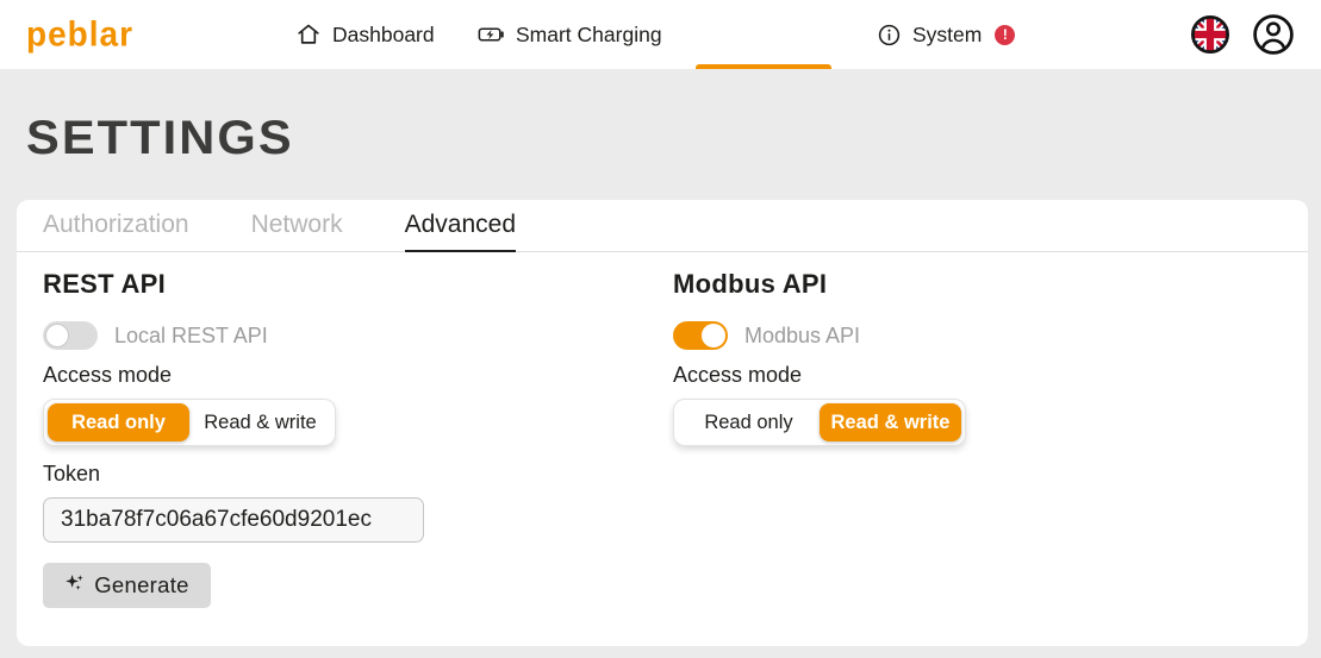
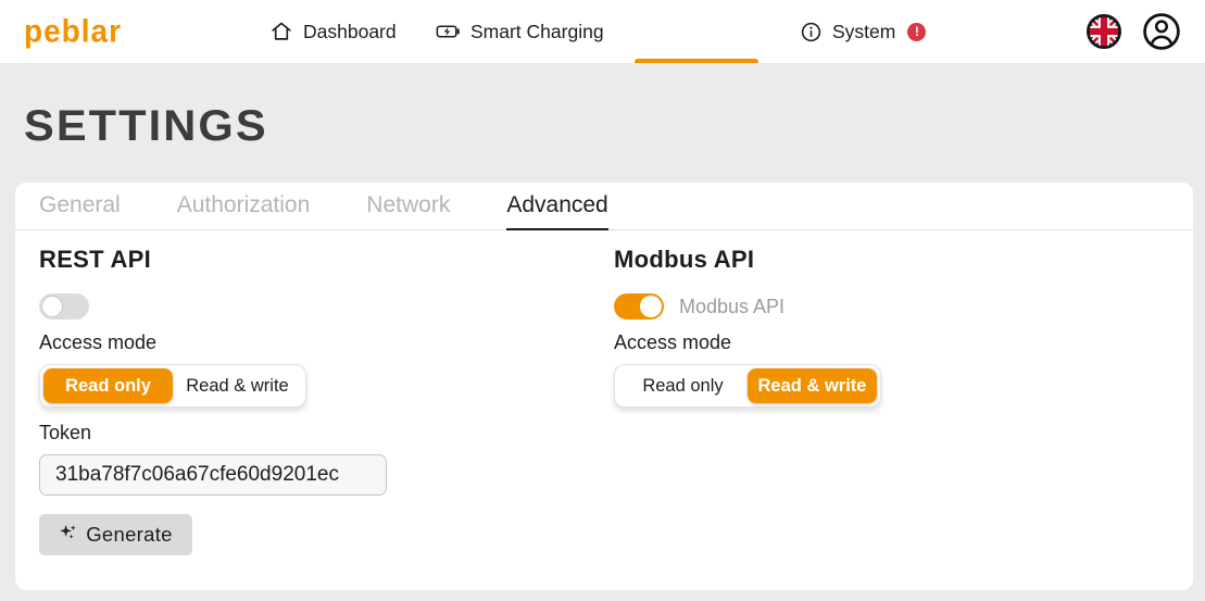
  peblar
  Dashboard
  Smart Charging
  System
  !
  SETTINGS
+ General
  Authorization
  Network
  Advanced
  REST API
- Local REST API
  Access mode
  Read only
  Read & write
  Token
  31ba78f7c06a67cfe60d9201ec
  Generate
  Modbus API
  Modbus API
  Access mode
  Read only
  Read & write
